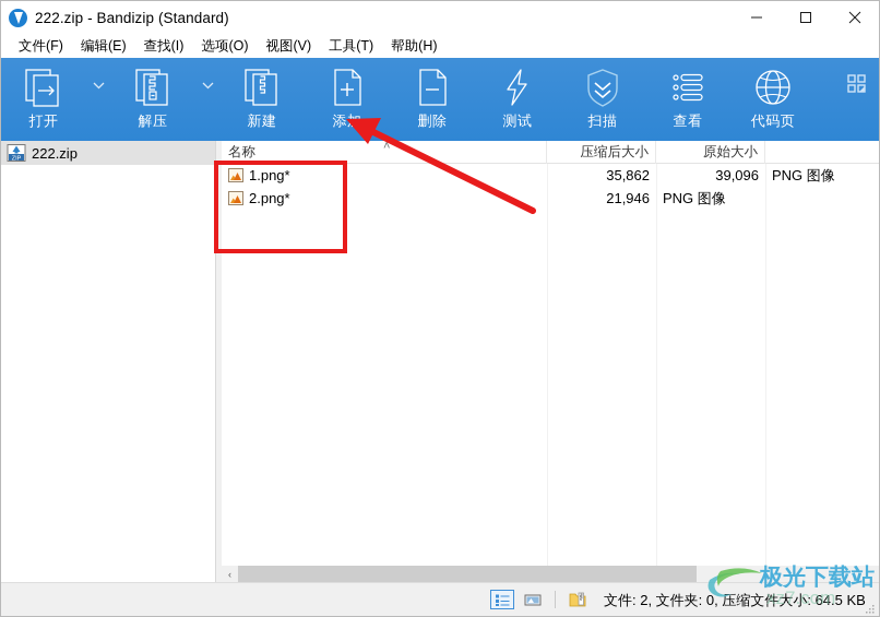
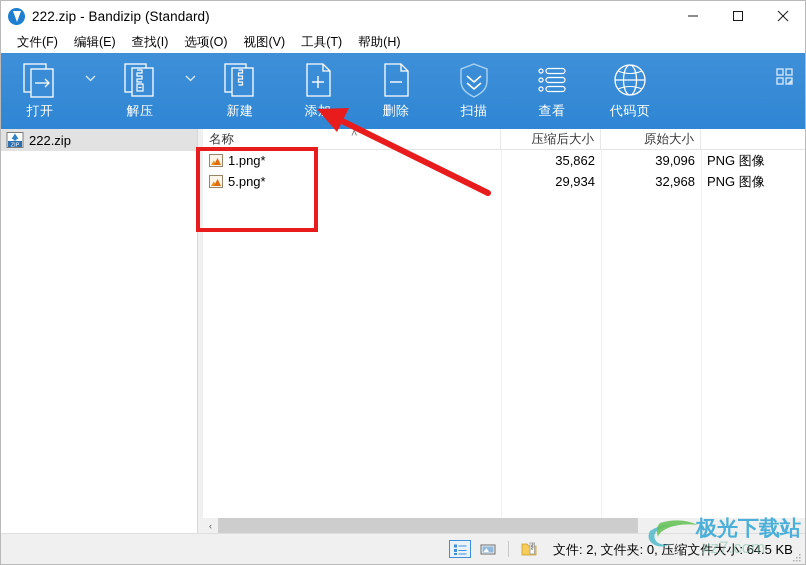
  222.zip - Bandizip (Standard)
  文件(F)
  编辑(E)
  查找(I)
  选项(O)
  视图(V)
  工具(T)
  帮助(H)
  打开
  解压
  新建
  删除
- 测试
  扫描
  查看
  代码页
  222.zip
  名称
  ˄
  压缩后大小
  原始大小
  1.png*
  35,862
  39,096
  PNG 图像
- 2.png*
+ 5.png*
- 21,946
+ 29,934
+ 32,968
  PNG 图像
  ‹
  文件: 2, 文件夹: 0, 压缩文件大小: 64.5 KB
  极光下载站
  xz7.com
